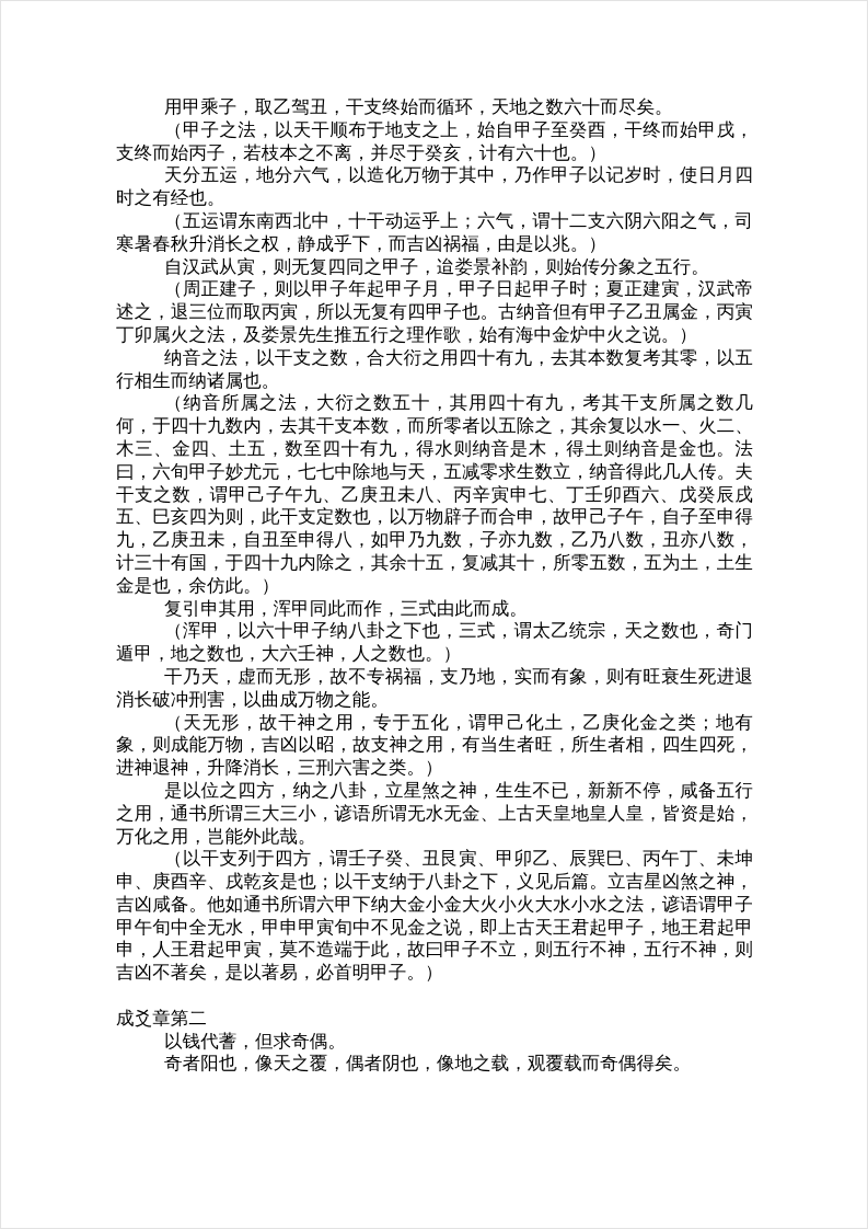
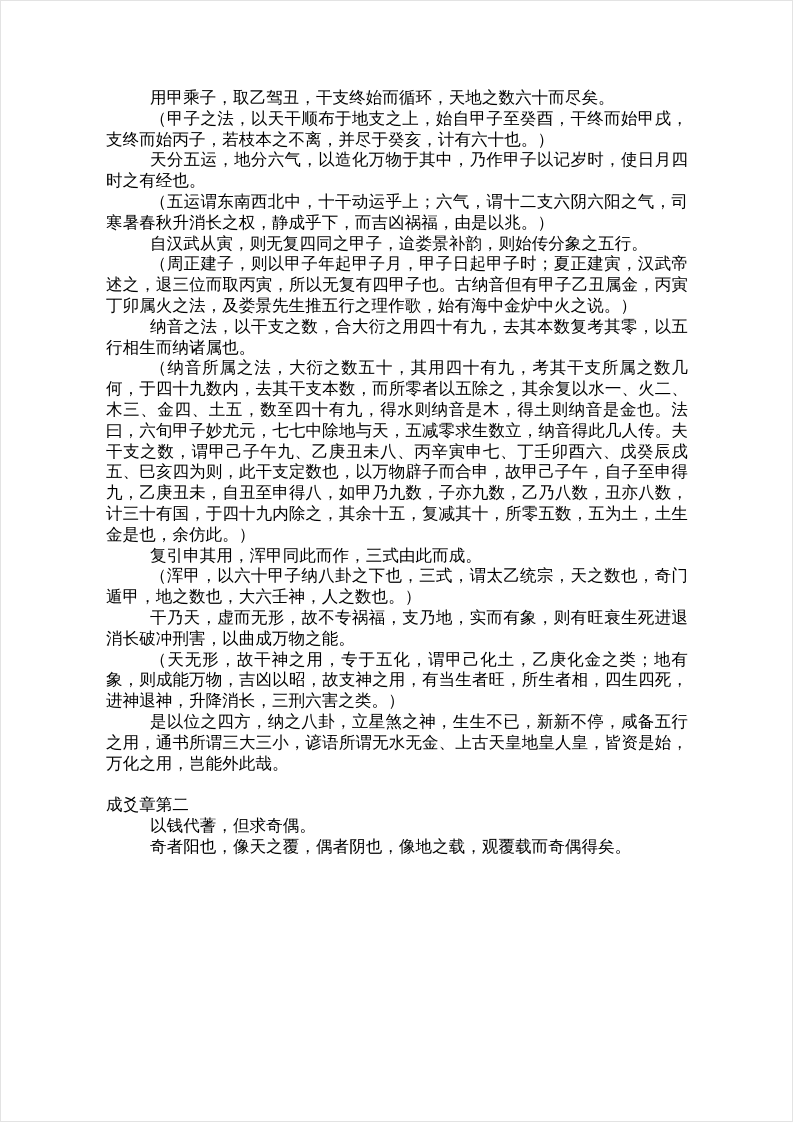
  用甲乘子，取乙驾丑，干支终始而循环，天地之数六十而尽矣。
  （甲子之法，以天干顺布于地支之上，始自甲子至癸酉，干终而始甲戌，支终而始丙子，若枝本之不离，并尽于癸亥，计有六十也。）
  天分五运，地分六气，以造化万物于其中，乃作甲子以记岁时，使日月四时之有经也。
  （五运谓东南西北中，十干动运乎上；六气，谓十二支六阴六阳之气，司寒暑春秋升消长之权，静成乎下，而吉凶祸福，由是以兆。）
  自汉武从寅，则无复四同之甲子，迨娄景补韵，则始传分象之五行。
  （周正建子，则以甲子年起甲子月，甲子日起甲子时；夏正建寅，汉武帝述之，退三位而取丙寅，所以无复有四甲子也。古纳音但有甲子乙丑属金，丙寅丁卯属火之法，及娄景先生推五行之理作歌，始有海中金炉中火之说。）
  纳音之法，以干支之数，合大衍之用四十有九，去其本数复考其零，以五行相生而纳诸属也。
  （纳音所属之法，大衍之数五十，其用四十有九，考其干支所属之数几何，于四十九数内，去其干支本数，而所零者以五除之，其余复以水一、火二、木三、金四、土五，数至四十有九，得水则纳音是木，得土则纳音是金也。法曰，六旬甲子妙尤元，七七中除地与天，五减零求生数立，纳音得此几人传。夫干支之数，谓甲己子午九、乙庚丑未八、丙辛寅申七、丁壬卯酉六、戊癸辰戌五、巳亥四为则，此干支定数也，以万物辟子而合申，故甲己子午，自子至申得九，乙庚丑未，自丑至申得八，如甲乃九数，子亦九数，乙乃八数，丑亦八数，计三十有国，于四十九内除之，其余十五，复减其十，所零五数，五为土，土生金是也，余仿此。）
  复引申其用，浑甲同此而作，三式由此而成。
  （浑甲，以六十甲子纳八卦之下也，三式，谓太乙统宗，天之数也，奇门遁甲，地之数也，大六壬神，人之数也。）
  干乃天，虚而无形，故不专祸福，支乃地，实而有象，则有旺衰生死进退消长破冲刑害，以曲成万物之能。
  （天无形，故干神之用，专于五化，谓甲己化土，乙庚化金之类；地有象，则成能万物，吉凶以昭，故支神之用，有当生者旺，所生者相，四生四死，进神退神，升降消长，三刑六害之类。）
  是以位之四方，纳之八卦，立星煞之神，生生不已，新新不停，咸备五行之用，通书所谓三大三小，谚语所谓无水无金、上古天皇地皇人皇，皆资是始，万化之用，岂能外此哉。
- （以干支列于四方，谓壬子癸、丑艮寅、甲卯乙、辰巽巳、丙午丁、未坤申、庚酉辛、戌乾亥是也；以干支纳于八卦之下，义见后篇。立吉星凶煞之神，吉凶咸备。他如通书所谓六甲下纳大金小金大火小火大水小水之法，谚语谓甲子甲午旬中全无水，甲申甲寅旬中不见金之说，即上古天王君起甲子，地王君起甲申，人王君起甲寅，莫不造端于此，故曰甲子不立，则五行不神，五行不神，则吉凶不著矣，是以著易，必首明甲子。）
  成爻章第二
  以钱代蓍，但求奇偶。
  奇者阳也，像天之覆，偶者阴也，像地之载，观覆载而奇偶得矣。
